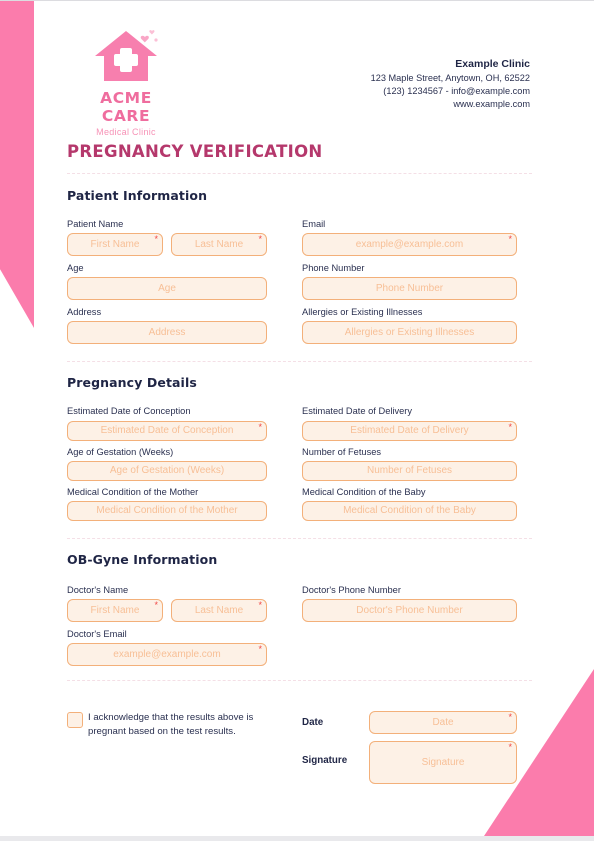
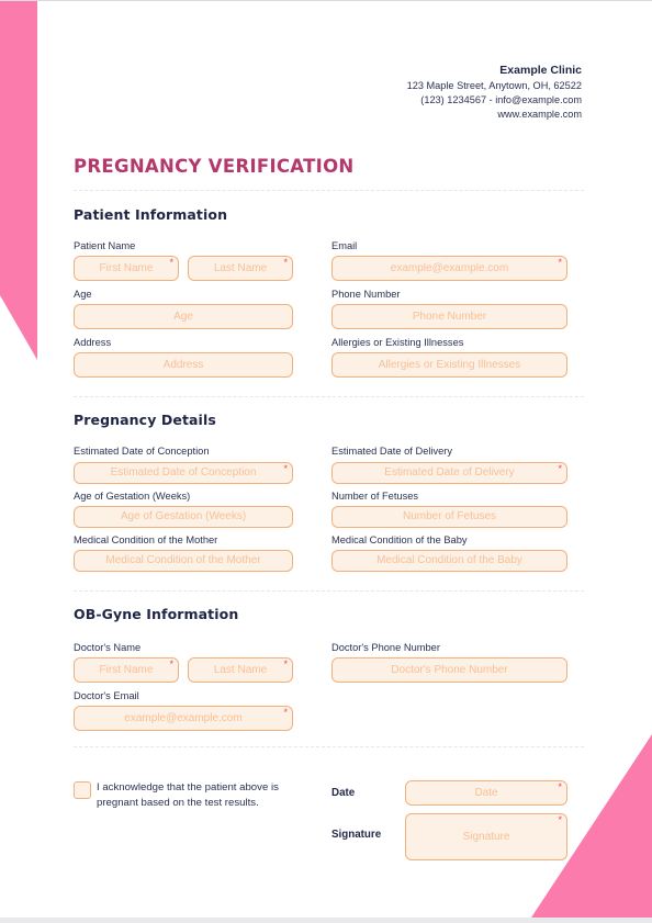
- ACME CARE
- Medical Clinic
  Example Clinic
  123 Maple Street, Anytown, OH, 62522
  (123) 1234567 - info@example.com
  www.example.com
  PREGNANCY VERIFICATION
  Patient Information
  Patient Name
  First Name
  *
  Last Name
  *
  Age
  Age
  Address
  Address
  Email
  example@example.com
  *
  Phone Number
  Phone Number
  Allergies or Existing Illnesses
  Allergies or Existing Illnesses
  Pregnancy Details
  Estimated Date of Conception
  Estimated Date of Conception
  *
  Age of Gestation (Weeks)
  Age of Gestation (Weeks)
  Medical Condition of the Mother
  Medical Condition of the Mother
  Estimated Date of Delivery
  Estimated Date of Delivery
  *
  Number of Fetuses
  Number of Fetuses
  Medical Condition of the Baby
  Medical Condition of the Baby
  OB-Gyne Information
  Doctor's Name
  First Name
  *
  Last Name
  *
  Doctor's Email
  example@example.com
  *
  Doctor's Phone Number
  Doctor's Phone Number
- I acknowledge that the results above is pregnant based on the test results.
+ I acknowledge that the patient above is pregnant based on the test results.
  Date
  Date
  *
  Signature
  Signature
  *
